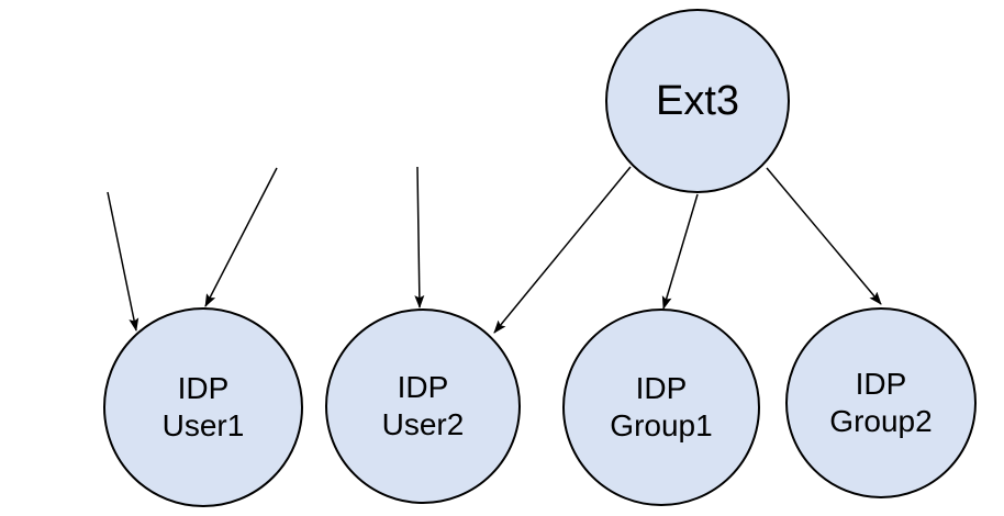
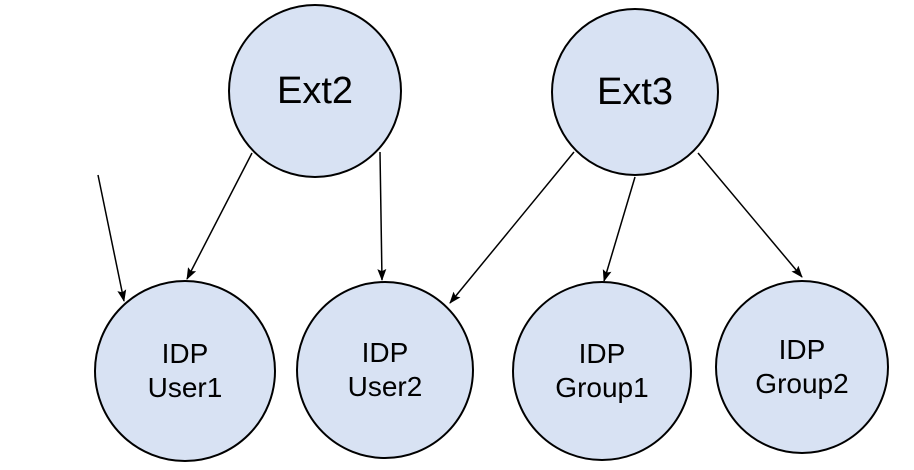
+ Ext2
  Ext3
  IDP
  User1
  IDP
  User2
  IDP
  Group1
  IDP
  Group2
